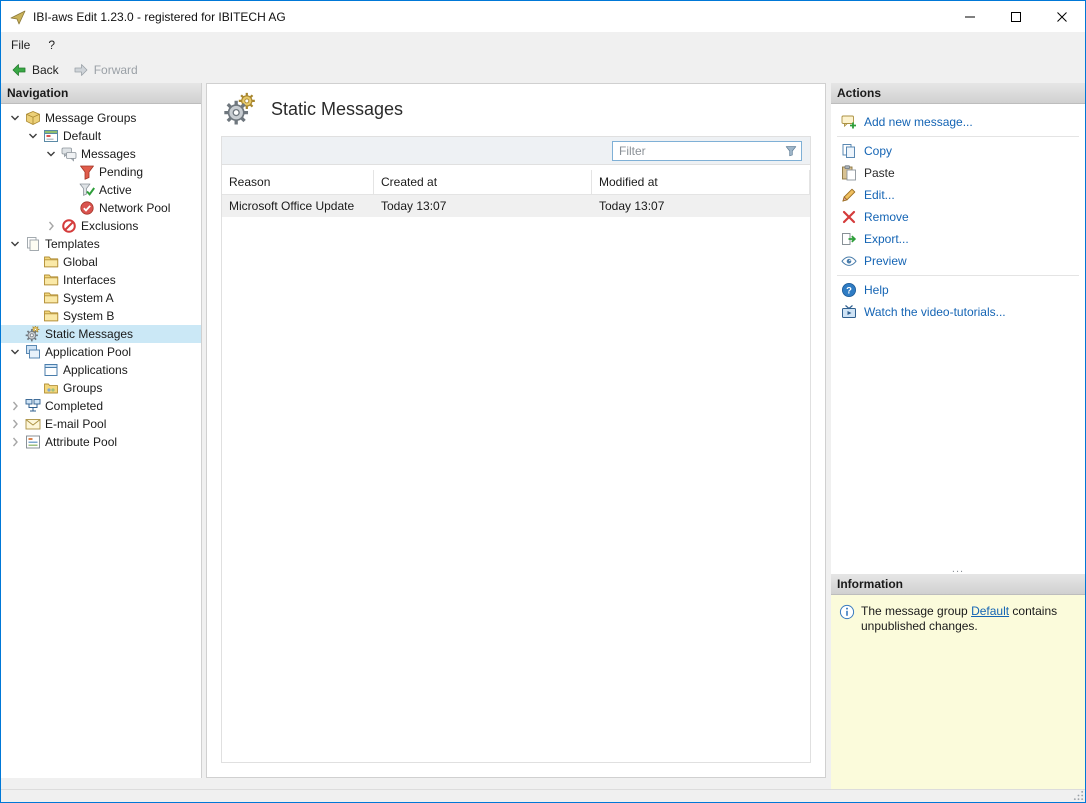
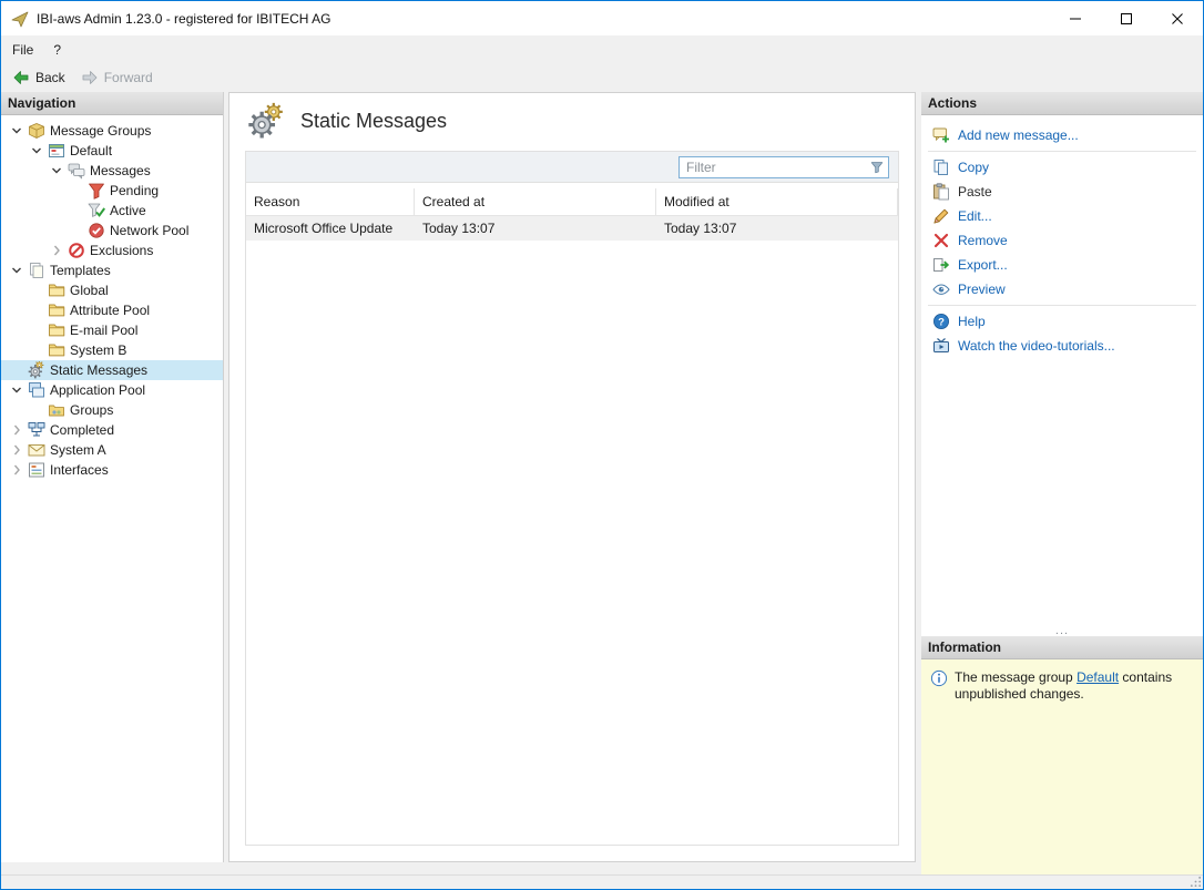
- IBI-aws Edit 1.23.0 - registered for IBITECH AG
+ IBI-aws Admin 1.23.0 - registered for IBITECH AG
  File
  ?
  Back
  Forward
  Navigation
  Message Groups
  Default
  Messages
  Pending
  Active
  Network Pool
  Exclusions
  Templates
  Global
- Interfaces
+ Attribute Pool
- System A
+ E-mail Pool
  System B
  Static Messages
  Application Pool
- Applications
  Groups
  Completed
- E-mail Pool
+ System A
- Attribute Pool
+ Interfaces
  Static Messages
  Filter
  Reason
  Created at
  Modified at
  Microsoft Office Update
  Today 13:07
  Today 13:07
  Actions
  Add new message...
  Copy
  Paste
  Edit...
  Remove
  Export...
  Preview
  ?
  Help
  Watch the video-tutorials...
  ...
  Information
  The message group Default contains unpublished changes.
